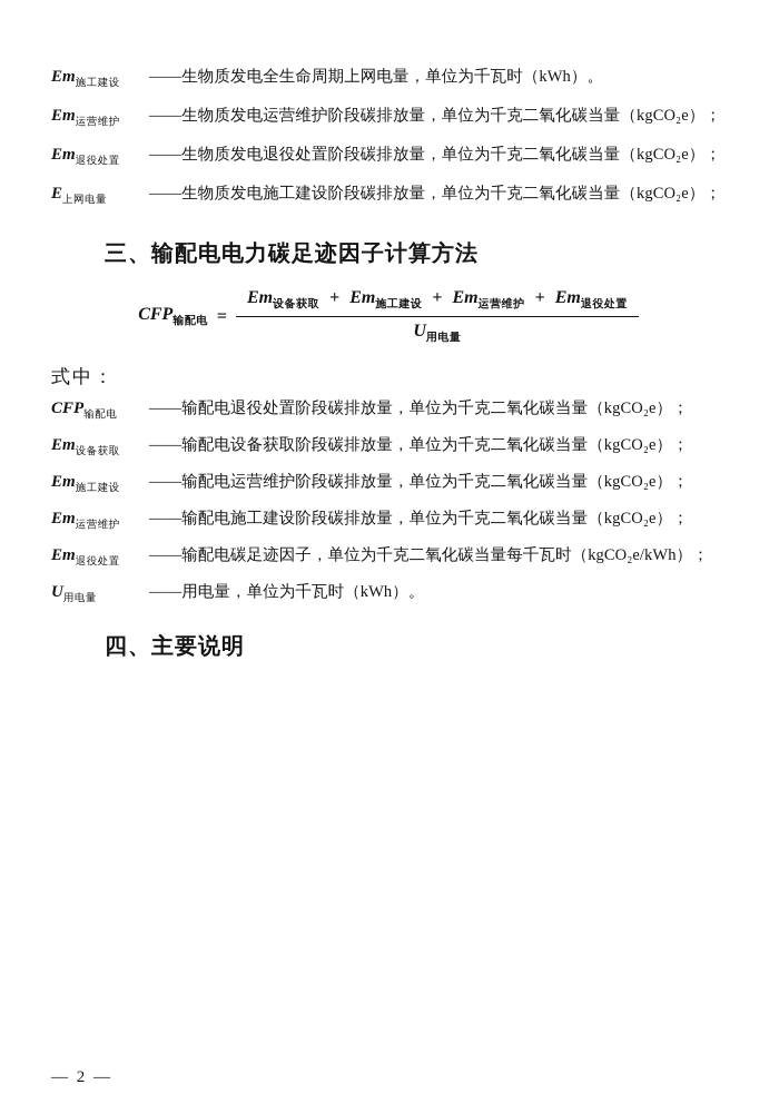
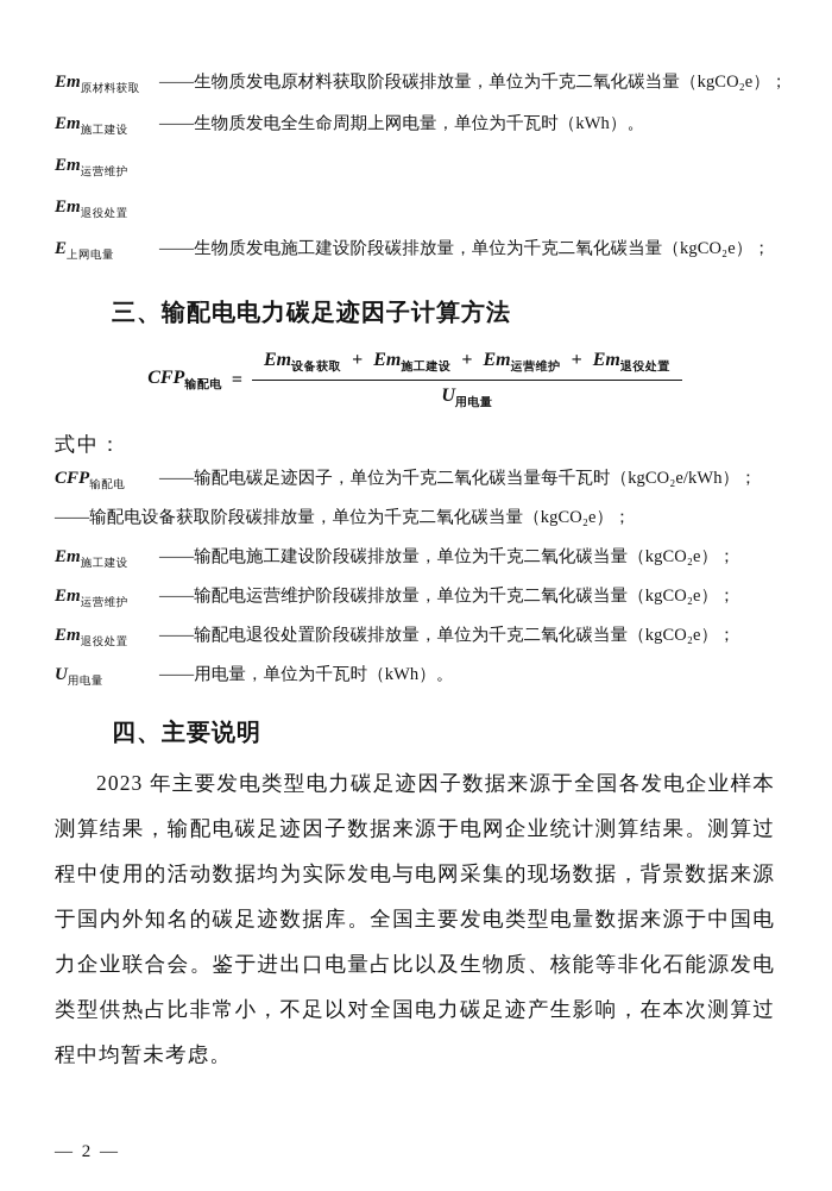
+ Em原材料获取
+ ——生物质发电原材料获取阶段碳排放量，单位为千克二氧化碳当量（kgCO₂e）；
  Em施工建设
  ——生物质发电全生命周期上网电量，单位为千瓦时（kWh）。
  Em运营维护
- ——生物质发电运营维护阶段碳排放量，单位为千克二氧化碳当量（kgCO₂e）；
  Em退役处置
- ——生物质发电退役处置阶段碳排放量，单位为千克二氧化碳当量（kgCO₂e）；
  E上网电量
  ——生物质发电施工建设阶段碳排放量，单位为千克二氧化碳当量（kgCO₂e）；
  三、输配电电力碳足迹因子计算方法
  CFP输配电
  =
  Em设备获取 + Em施工建设 + Em运营维护 + Em退役处置
  U用电量
  式中：
  CFP输配电
- ——输配电退役处置阶段碳排放量，单位为千克二氧化碳当量（kgCO₂e）；
+ ——输配电碳足迹因子，单位为千克二氧化碳当量每千瓦时（kgCO₂e/kWh）；
- Em设备获取
  ——输配电设备获取阶段碳排放量，单位为千克二氧化碳当量（kgCO₂e）；
  Em施工建设
- ——输配电运营维护阶段碳排放量，单位为千克二氧化碳当量（kgCO₂e）；
+ ——输配电施工建设阶段碳排放量，单位为千克二氧化碳当量（kgCO₂e）；
  Em运营维护
- ——输配电施工建设阶段碳排放量，单位为千克二氧化碳当量（kgCO₂e）；
+ ——输配电运营维护阶段碳排放量，单位为千克二氧化碳当量（kgCO₂e）；
  Em退役处置
- ——输配电碳足迹因子，单位为千克二氧化碳当量每千瓦时（kgCO₂e/kWh）；
+ ——输配电退役处置阶段碳排放量，单位为千克二氧化碳当量（kgCO₂e）；
  U用电量
  ——用电量，单位为千瓦时（kWh）。
  四、主要说明
+ 2023 年主要发电类型电力碳足迹因子数据来源于全国各发电企业样本测算结果，输配电碳足迹因子数据来源于电网企业统计测算结果。测算过程中使用的活动数据均为实际发电与电网采集的现场数据，背景数据来源于国内外知名的碳足迹数据库。全国主要发电类型电量数据来源于中国电力企业联合会。鉴于进出口电量占比以及生物质、核能等非化石能源发电类型供热占比非常小，不足以对全国电力碳足迹产生影响，在本次测算过程中均暂未考虑。
  — 2 —
